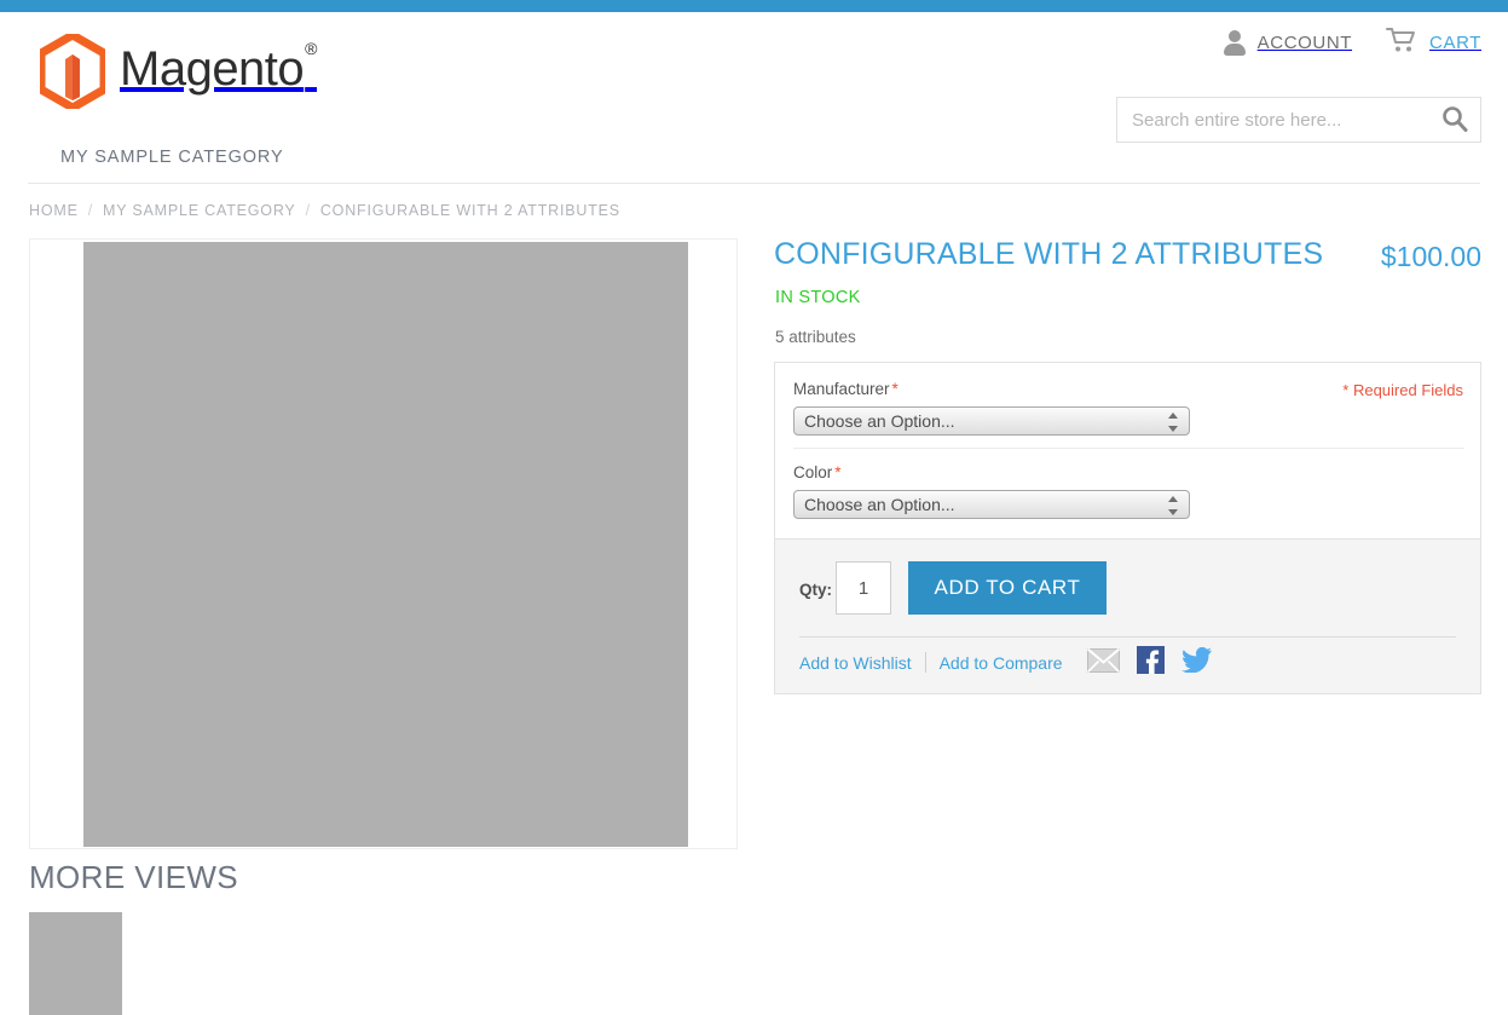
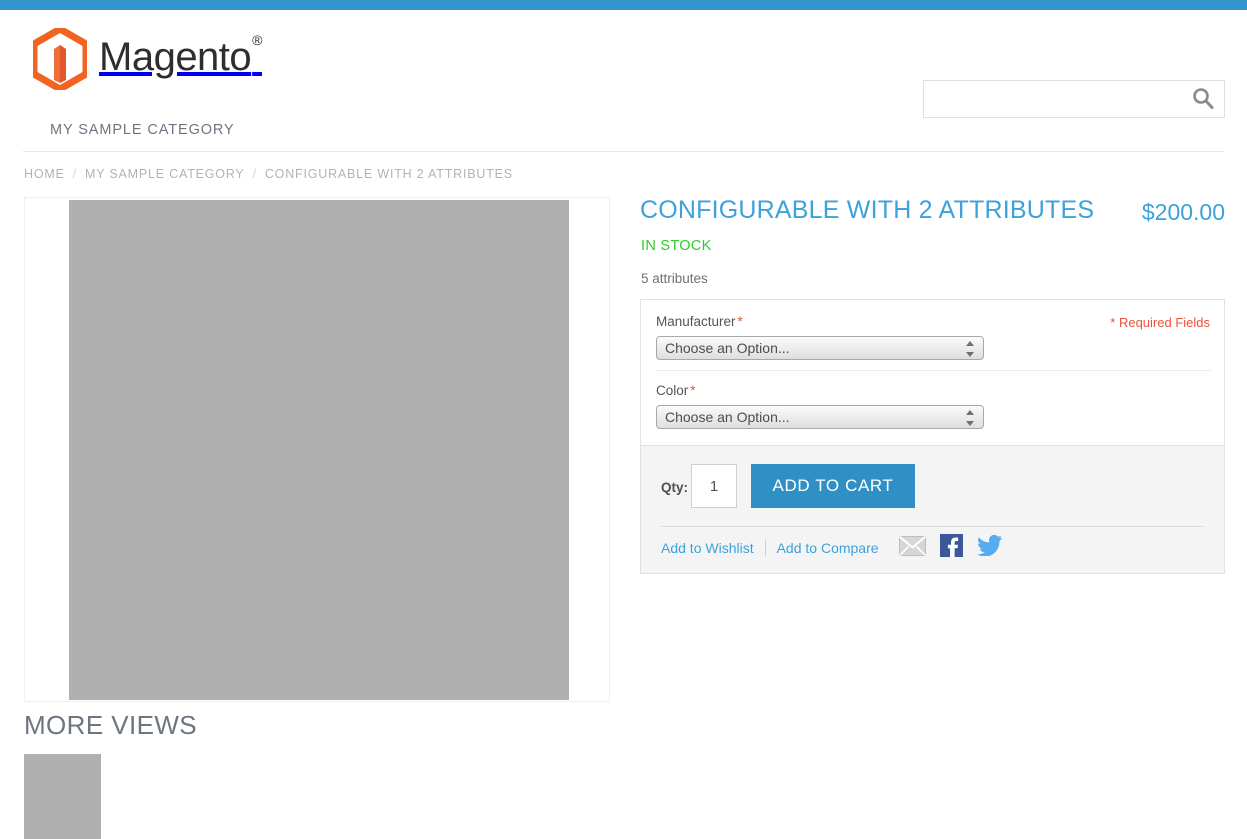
  Magento®
- ACCOUNT
- CART
- Search entire store here...
  MY SAMPLE CATEGORY
  HOME
  /
  MY SAMPLE CATEGORY
  /
  CONFIGURABLE WITH 2 ATTRIBUTES
  MORE VIEWS
  CONFIGURABLE WITH 2 ATTRIBUTES
- $100.00
+ $200.00
  IN STOCK
  5 attributes
  * Required Fields
  Manufacturer *
  Choose an Option...
  Color *
  Choose an Option...
  Qty:
  1
  ADD TO CART
  Add to Wishlist
  Add to Compare
